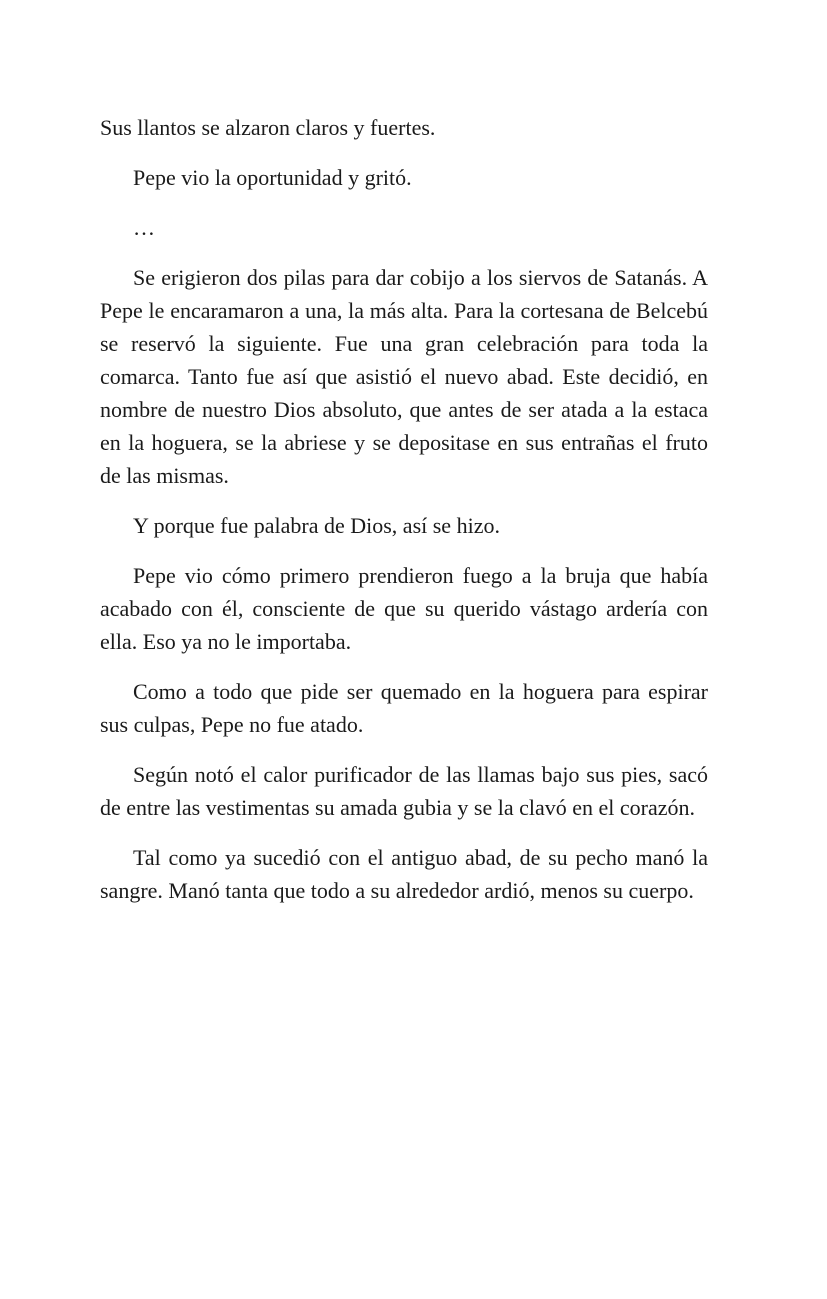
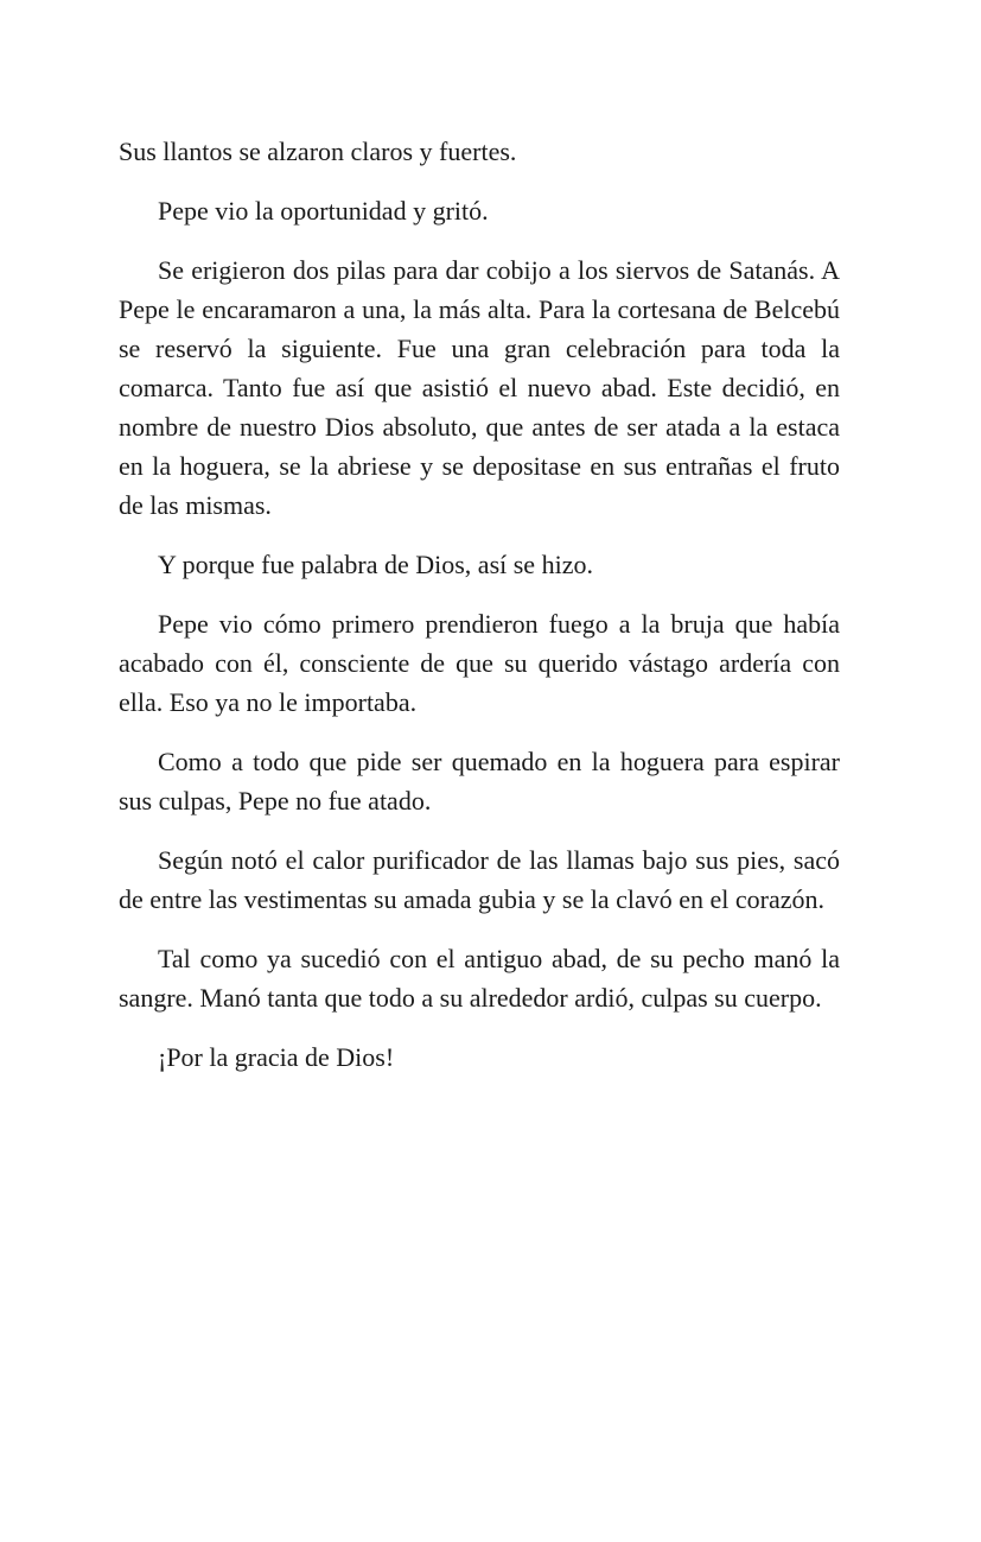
  Sus llantos se alzaron claros y fuertes.
  Pepe vio la oportunidad y gritó.
- …
  Se erigieron dos pilas para dar cobijo a los siervos de Satanás. A Pepe le encaramaron a una, la más alta. Para la cortesana de Belcebú se reservó la siguiente. Fue una gran celebración para toda la comarca. Tanto fue así que asistió el nuevo abad. Este decidió, en nombre de nuestro Dios absoluto, que antes de ser atada a la estaca en la hoguera, se la abriese y se depositase en sus entrañas el fruto de las mismas.
  Y porque fue palabra de Dios, así se hizo.
  Pepe vio cómo primero prendieron fuego a la bruja que había acabado con él, consciente de que su querido vástago ardería con ella. Eso ya no le importaba.
  Como a todo que pide ser quemado en la hoguera para espirar sus culpas, Pepe no fue atado.
  Según notó el calor purificador de las llamas bajo sus pies, sacó de entre las vestimentas su amada gubia y se la clavó en el corazón.
- Tal como ya sucedió con el antiguo abad, de su pecho manó la sangre. Manó tanta que todo a su alrededor ardió, menos su cuerpo.
+ Tal como ya sucedió con el antiguo abad, de su pecho manó la sangre. Manó tanta que todo a su alrededor ardió, culpas su cuerpo.
+ ¡Por la gracia de Dios!
